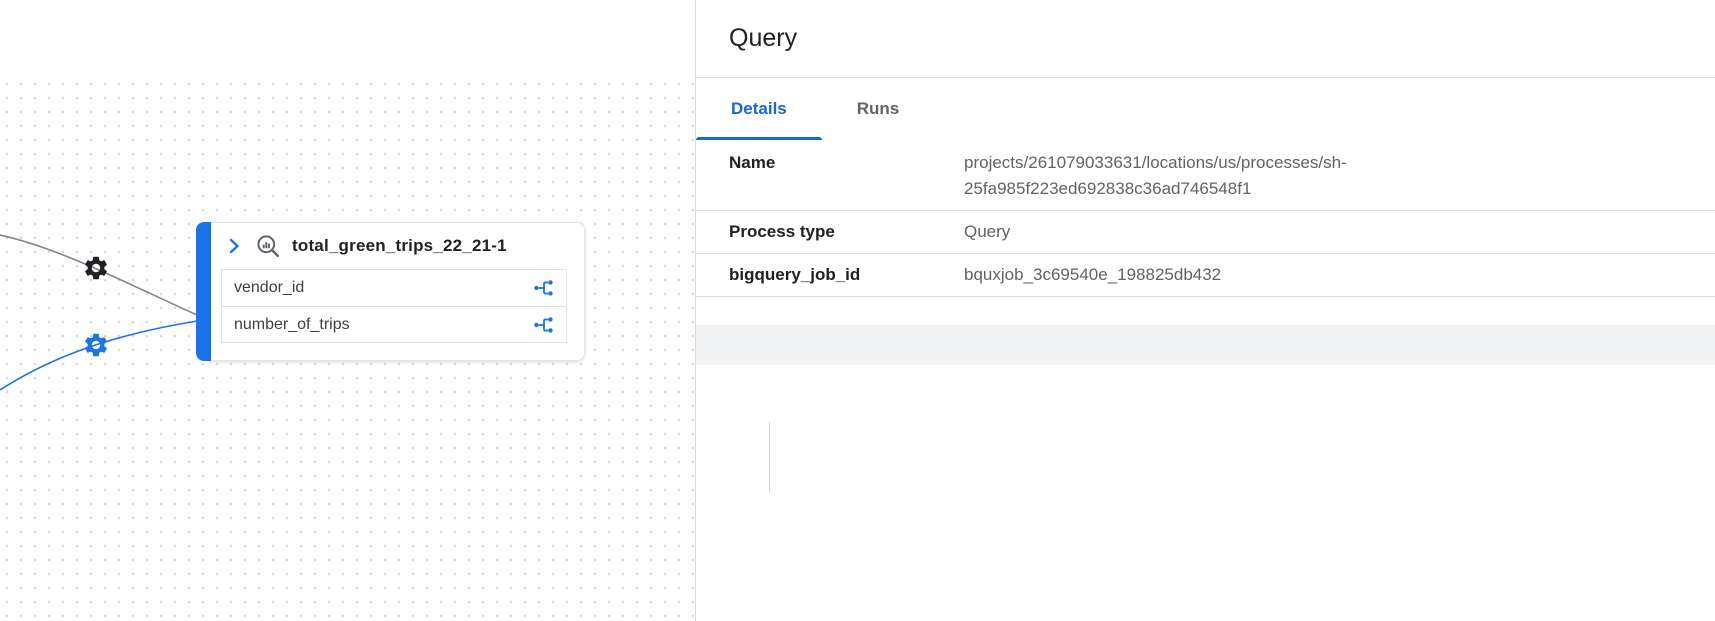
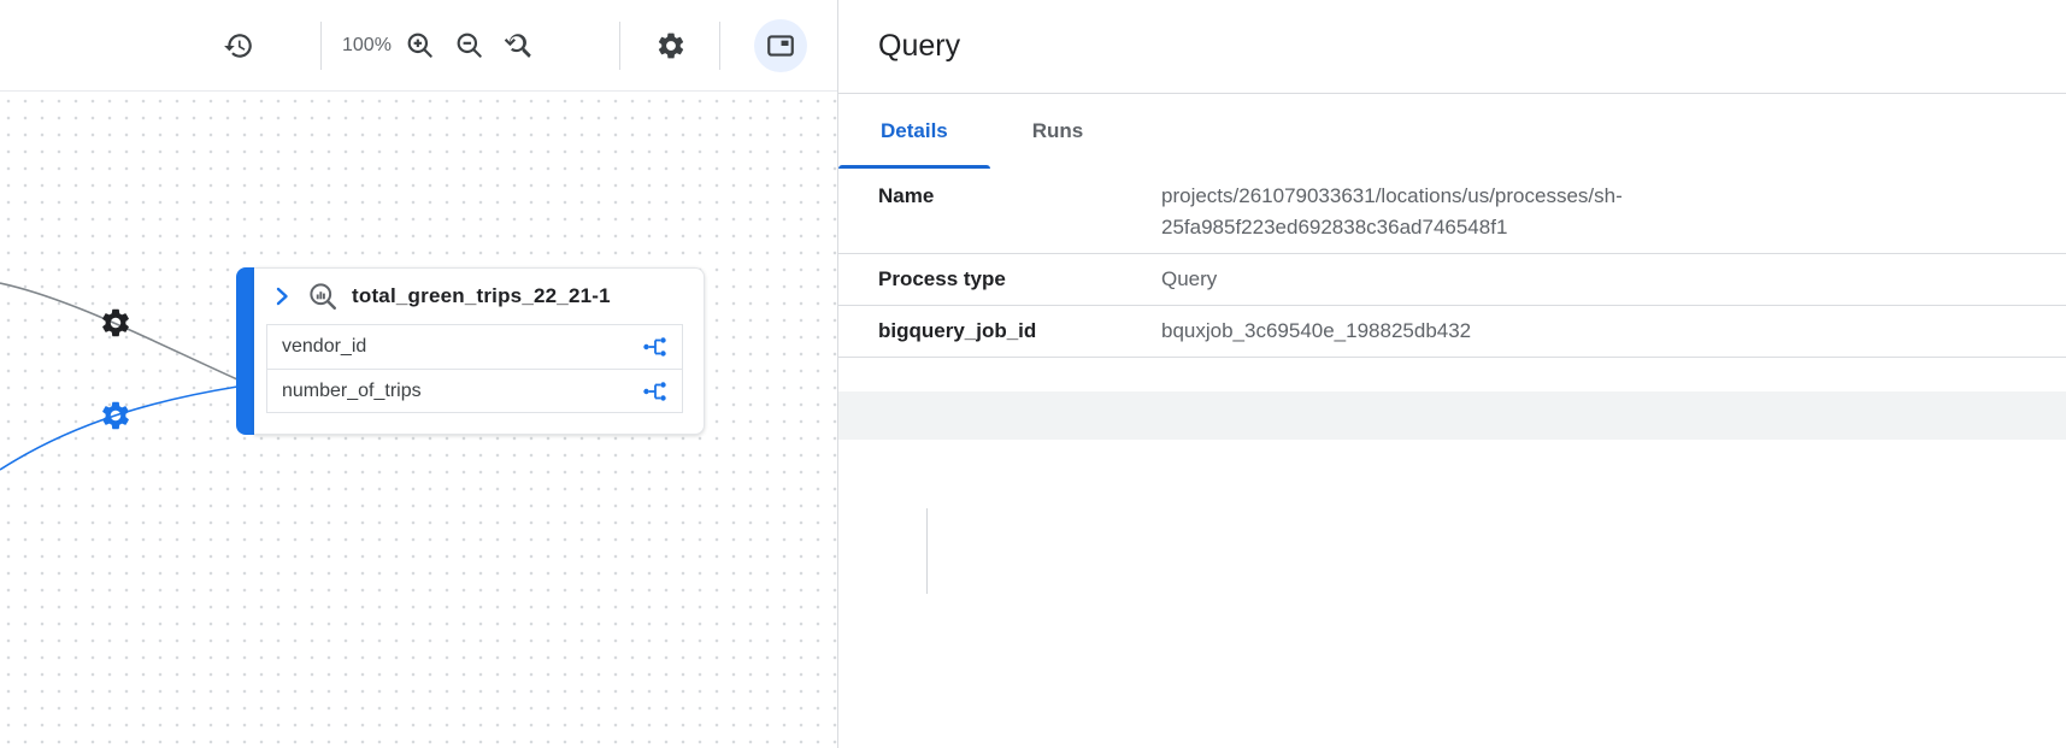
+ 100%
  total_green_trips_22_21-1
  vendor_id
  number_of_trips
  Query
  Details
  Runs
  Name
  projects/261079033631/locations/us/processes/sh-25fa985f223ed692838c36ad746548f1
  Process type
  Query
  bigquery_job_id
  bquxjob_3c69540e_198825db432
